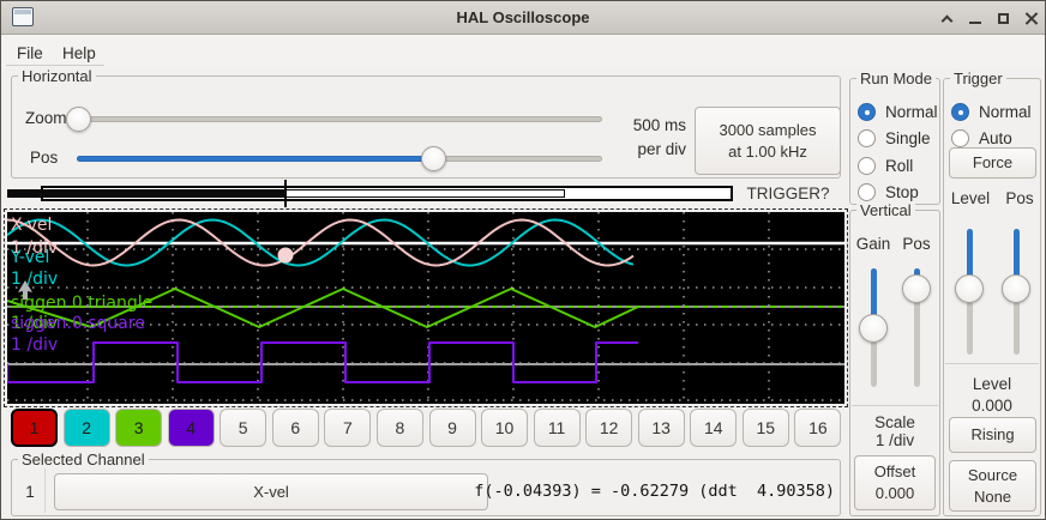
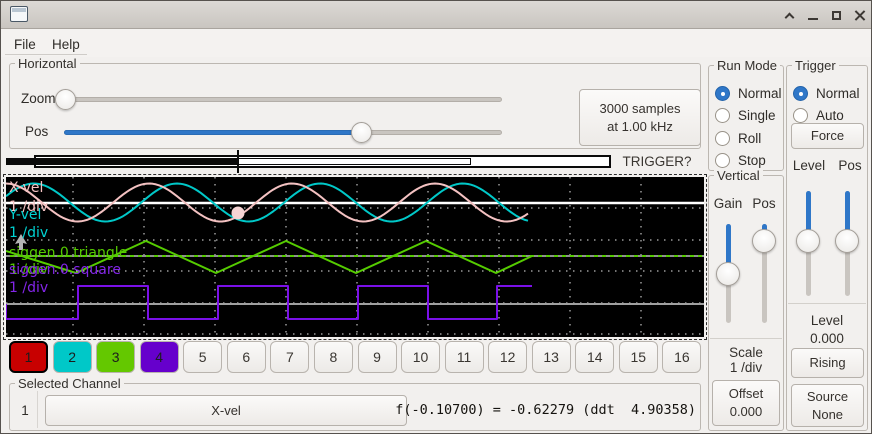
- HAL Oscilloscope
  File
  Help
  Horizontal
  Zoom
  Pos
- 500 ms
- per div
  3000 samples
  at 1.00 kHz
  TRIGGER?
  X-vel
  1 /div
  Y-vel
  1 /div
  siggen.0.triangle
  1 /div
  siggen.0.square
  1 /div
  1
  2
  3
  4
  5
  6
  7
  8
  9
  10
  11
  12
  13
  14
  15
  16
  Selected Channel
  1
  X-vel
- f(-0.04393) = -0.62279 (ddt 4.90358)
+ f(-0.10700) = -0.62279 (ddt 4.90358)
  Run Mode
  Normal
  Single
  Roll
  Stop
  Trigger
  Normal
  Auto
  Force
  Level
  Pos
  Level
  0.000
  Rising
  Source
  None
  Vertical
  Gain
  Pos
  Scale
  1 /div
  Offset
  0.000
